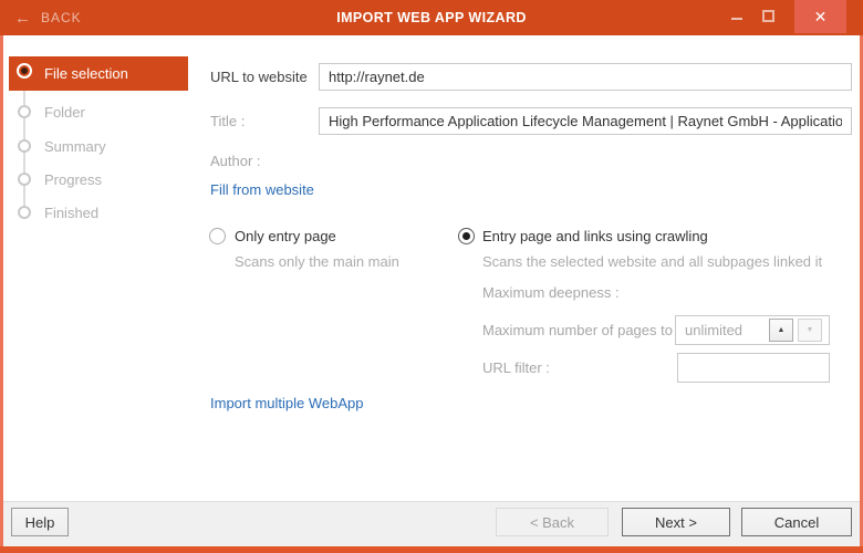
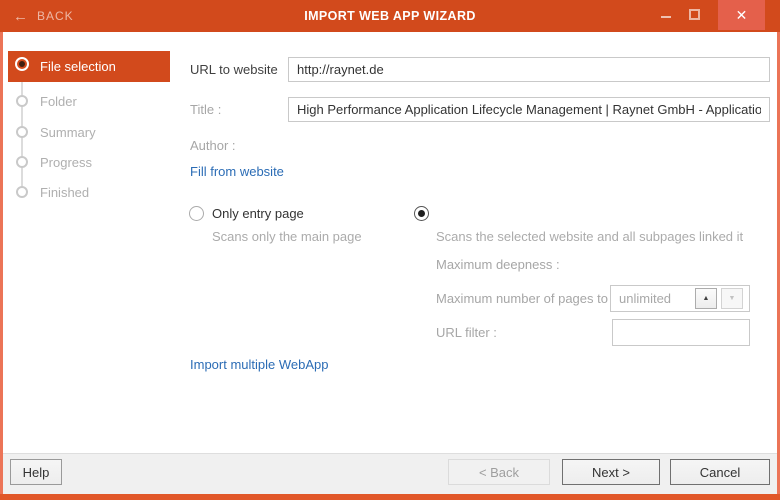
  ←
  BACK
  IMPORT WEB APP WIZARD
  ✕
  File selection
  Folder
  Summary
  Progress
  Finished
  URL to website
  http://raynet.de
  Title :
  High Performance Application Lifecycle Management | Raynet GmbH - Applicatio
  Author :
  Fill from website
  Only entry page
- Scans only the main main
+ Scans only the main page
- Entry page and links using crawling
  Scans the selected website and all subpages linked it
  Maximum deepness :
  Maximum number of pages to
  unlimited
  URL filter :
  Import multiple WebApp
  Help
  < Back
  Next >
  Cancel
